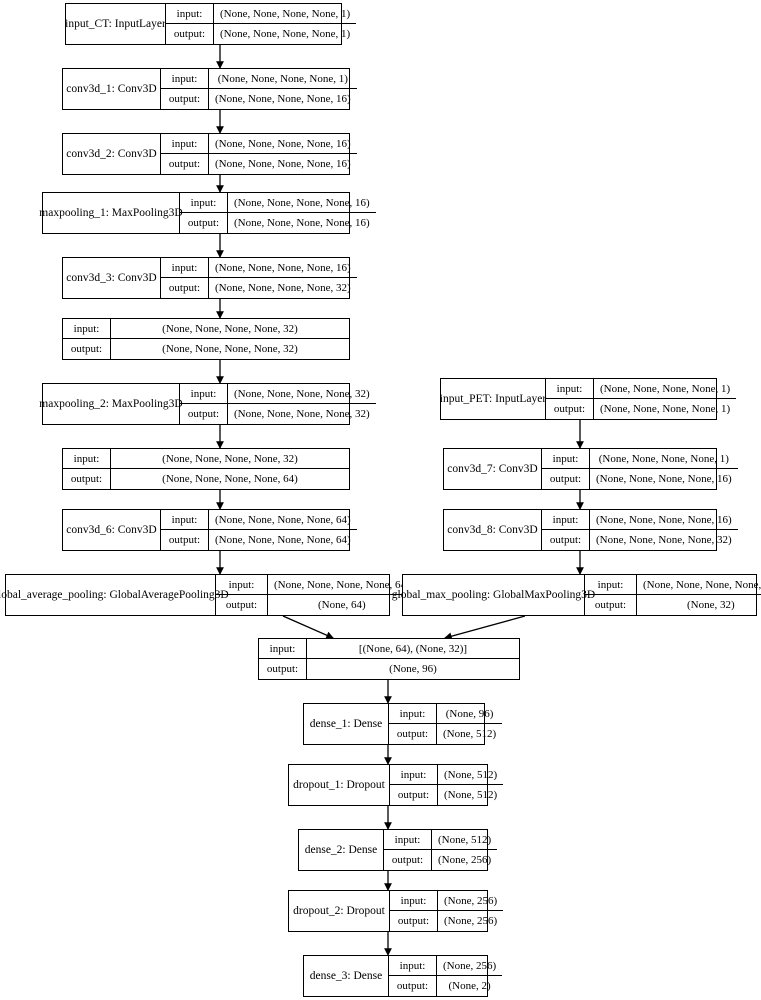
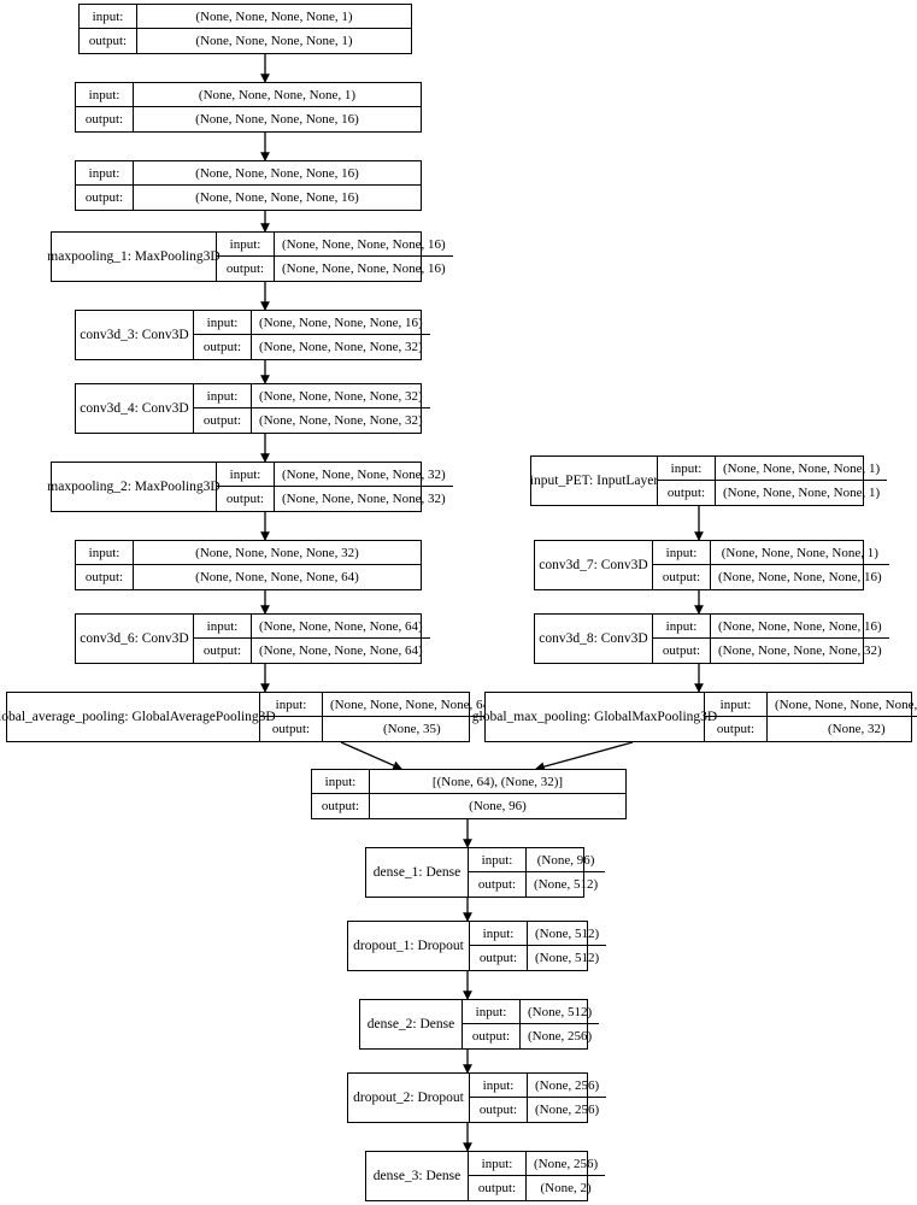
- input_CT: InputLayer
  input:
  (None, None, None, None, 1)
  output:
  (None, None, None, None, 1)
- conv3d_1: Conv3D
  input:
  (None, None, None, None, 1)
  output:
  (None, None, None, None, 16)
- conv3d_2: Conv3D
  input:
  (None, None, None, None, 16)
  output:
  (None, None, None, None, 16)
  maxpooling_1: MaxPooling3D
  input:
  (None, None, None, None, 16)
  output:
  (None, None, None, None, 16)
  conv3d_3: Conv3D
  input:
  (None, None, None, None, 16)
  output:
  (None, None, None, None, 32)
+ conv3d_4: Conv3D
  input:
  (None, None, None, None, 32)
  output:
  (None, None, None, None, 32)
  maxpooling_2: MaxPooling3D
  input:
  (None, None, None, None, 32)
  output:
  (None, None, None, None, 32)
  input:
  (None, None, None, None, 32)
  output:
  (None, None, None, None, 64)
  conv3d_6: Conv3D
  input:
  (None, None, None, None, 64)
  output:
  (None, None, None, None, 64)
  obal_average_pooling: GlobalAveragePooling
  input:
  (None, None, None, None, 6
  output:
- (None, 64)
+ (None, 35)
  input_PET: InputLayer
  input:
  (None, None, None, None, 1)
  output:
  (None, None, None, None, 1)
  conv3d_7: Conv3D
  input:
  (None, None, None, None, 1)
  output:
  (None, None, None, None, 16)
  conv3d_8: Conv3D
  input:
  (None, None, None, None, 16)
  output:
  (None, None, None, None, 32)
  global_max_pooling: GlobalMaxPooling3
  input:
  (None, None, None, None,
  output:
  (None, 32)
  input:
  [(None, 64), (None, 32)]
  output:
  (None, 96)
  dense_1: Dense
  input:
  (None, 96)
  output:
  (None, 512)
  dropout_1: Dropout
  input:
  (None, 512)
  output:
  (None, 512)
  dense_2: Dense
  input:
  (None, 512)
  output:
  (None, 256)
  dropout_2: Dropout
  input:
  (None, 256)
  output:
  (None, 256)
  dense_3: Dense
  input:
  (None, 256)
  output:
  (None, 2)
